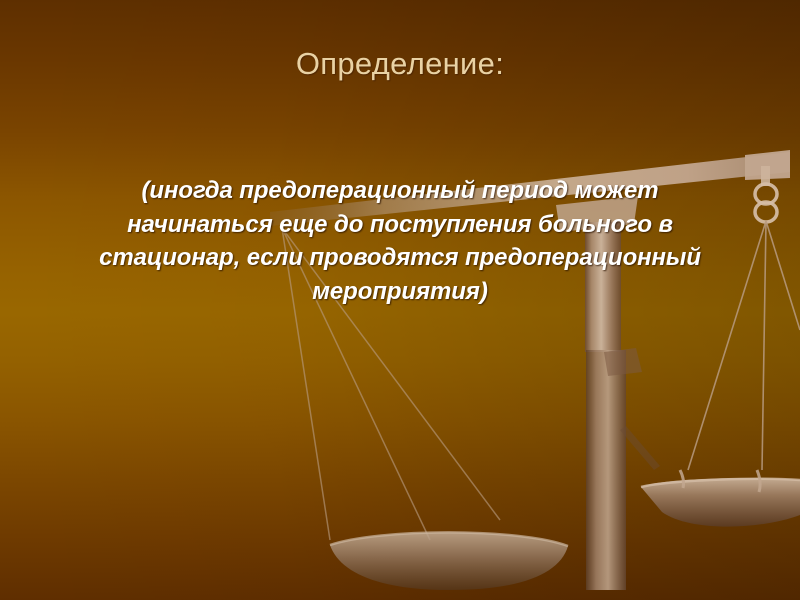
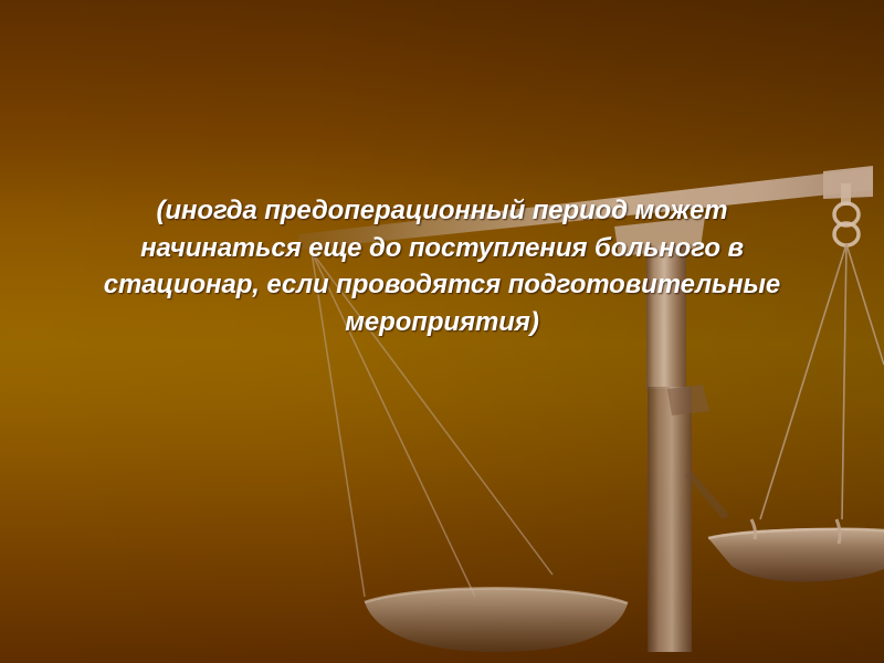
- Определение:
- (иногда предоперационный период может начинаться еще до поступления больного в стационар, если проводятся предоперационный мероприятия)
+ (иногда предоперационный период может начинаться еще до поступления больного в стационар, если проводятся подготовительные мероприятия)
